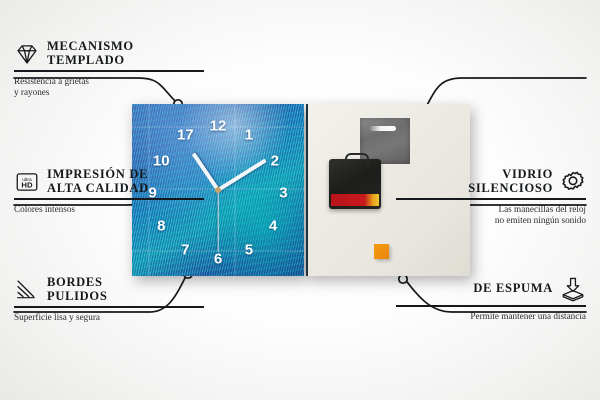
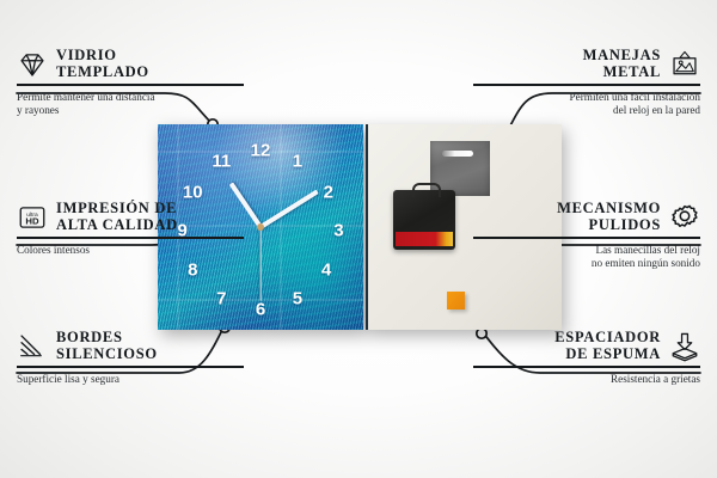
  12
  1
  2
  3
  4
  5
  6
  7
  8
  9
  10
- 17
+ 11
- MECANISMO
+ VIDRIO
  TEMPLADO
- Resistencia a grietas
+ Permite mantener una distancia
  y rayones
  HD
  IMPRESIÓN DE
  ALTA CALIDAD
  Colores intensos
  BORDES
- PULIDOS
+ SILENCIOSO
  Superficie lisa y segura
+ MANEJAS
+ METAL
+ Permiten una fácil instalación
+ del reloj en la pared
- VIDRIO
+ MECANISMO
- SILENCIOSO
+ PULIDOS
  Las manecillas del reloj
  no emiten ningún sonido
+ ESPACIADOR
  DE ESPUMA
- Permite mantener una distancia
+ Resistencia a grietas
